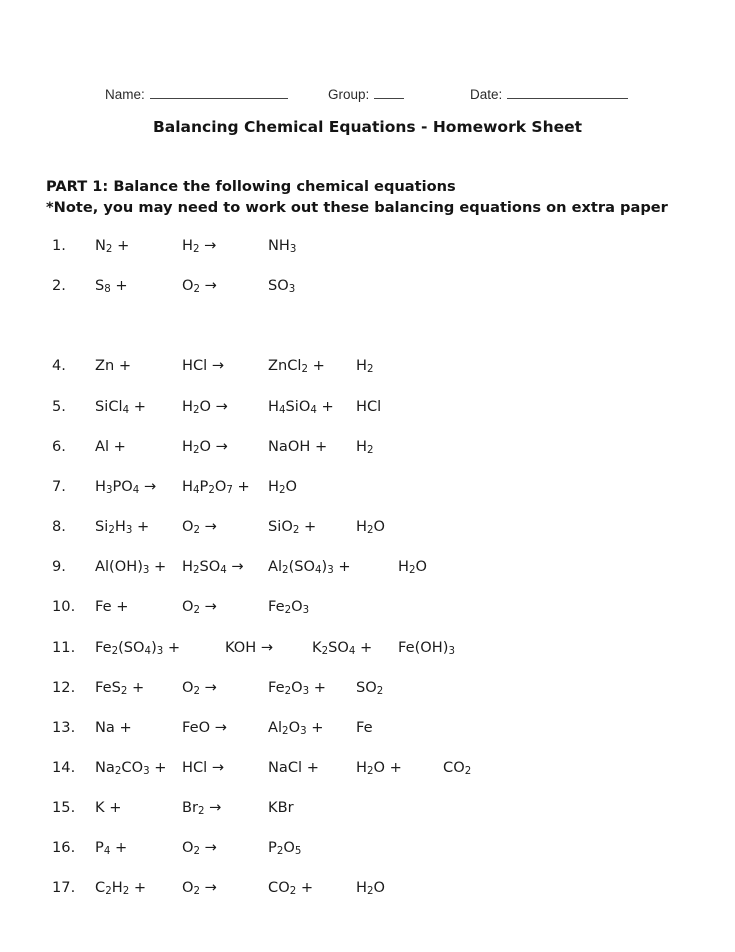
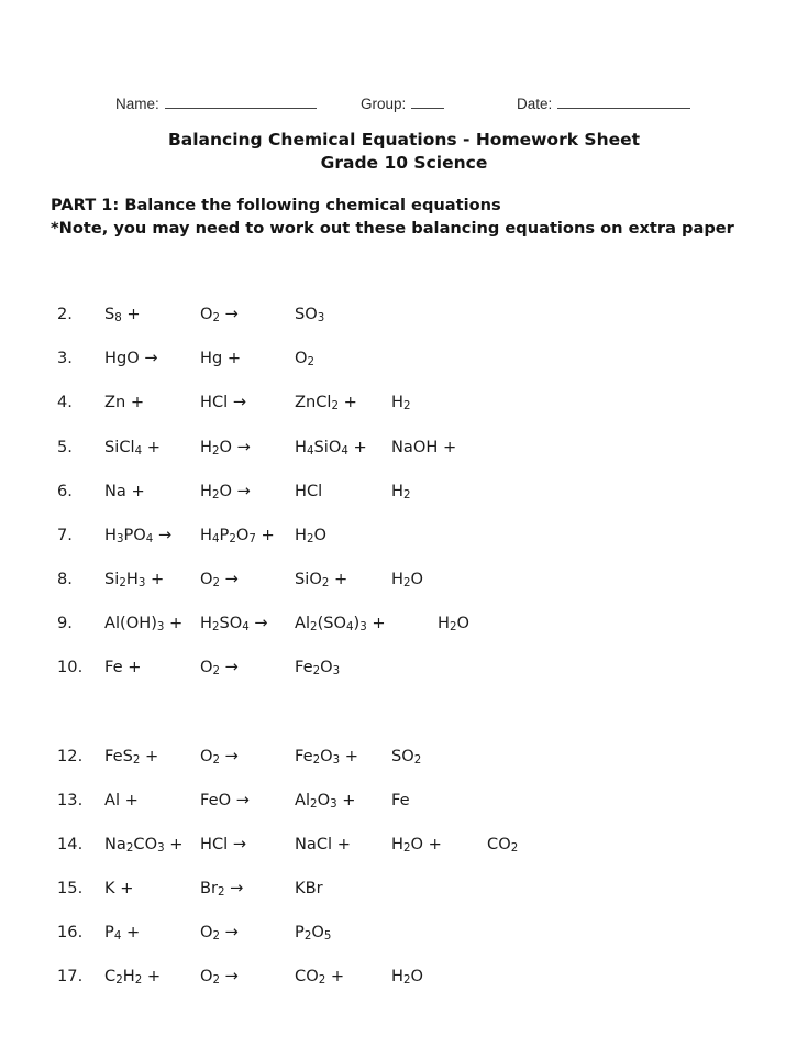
  Name:
  Group:
  Date:
  Balancing Chemical Equations - Homework Sheet
+ Grade 10 Science
  PART 1: Balance the following chemical equations
  *Note, you may need to work out these balancing equations on extra paper
- 1.
- N2 +
- H2 →
- NH3
  2.
  S8 +
  O2 →
  SO3
+ 3.
+ HgO →
+ Hg +
+ O2
  4.
  Zn +
  HCl →
  ZnCl2 +
  H2
  5.
  SiCl4 +
  H2O →
  H4SiO4 +
- HCl
+ NaOH +
  6.
- Al +
+ Na +
  H2O →
- NaOH +
+ HCl
  H2
  7.
  H3PO4 →
  H4P2O7 +
  H2O
  8.
  Si2H3 +
  O2 →
  SiO2 +
  H2O
  9.
  Al(OH)3 +
  H2SO4 →
  Al2(SO4)3 +
  H2O
  10.
  Fe +
  O2 →
  Fe2O3
- 11.
- Fe2(SO4)3 +
- KOH →
- K2SO4 +
- Fe(OH)3
  12.
  FeS2 +
  O2 →
  Fe2O3 +
  SO2
  13.
- Na +
+ Al +
  FeO →
  Al2O3 +
  Fe
  14.
  Na2CO3 +
  HCl →
  NaCl +
  H2O +
  CO2
  15.
  K +
  Br2 →
  KBr
  16.
  P4 +
  O2 →
  P2O5
  17.
  C2H2 +
  O2 →
  CO2 +
  H2O
